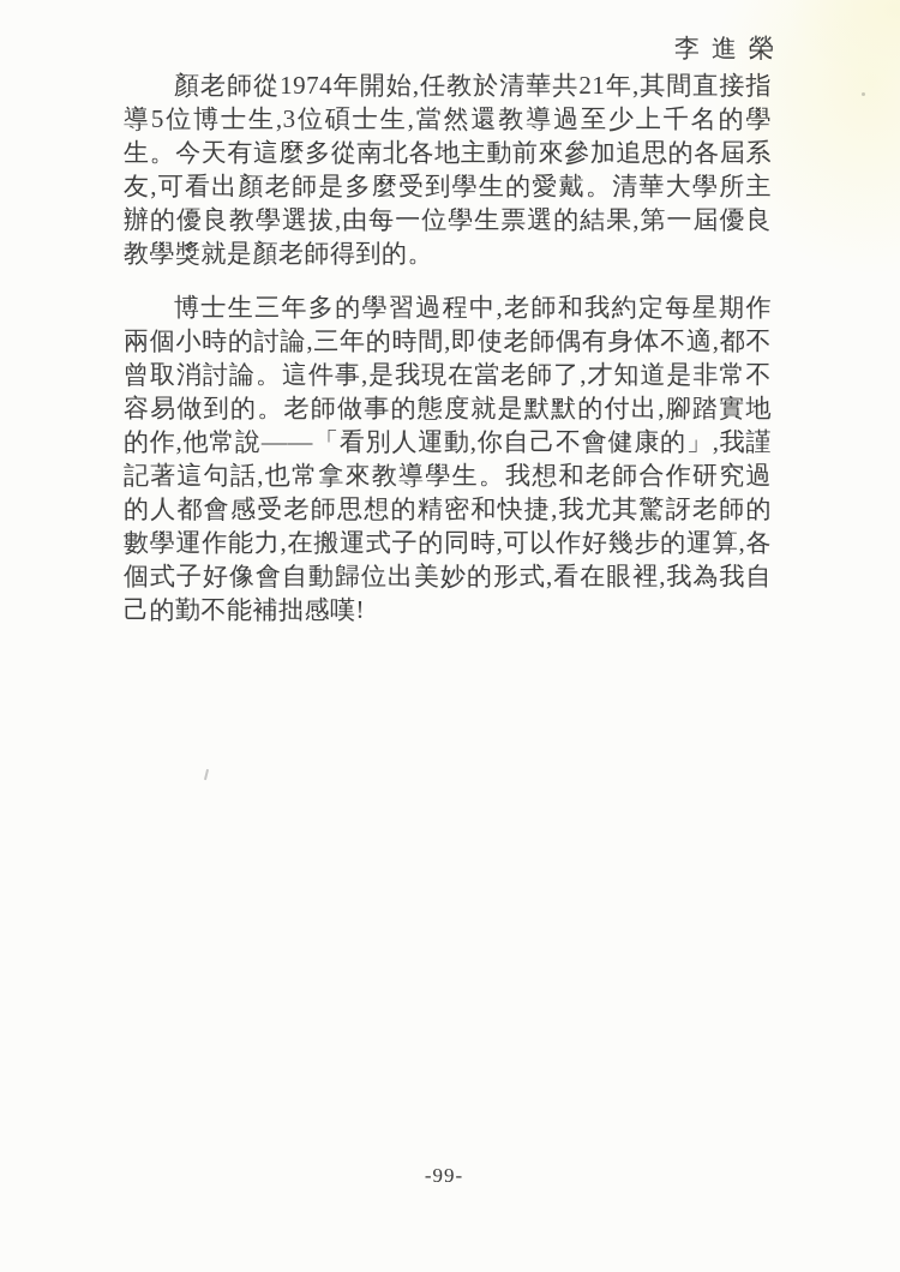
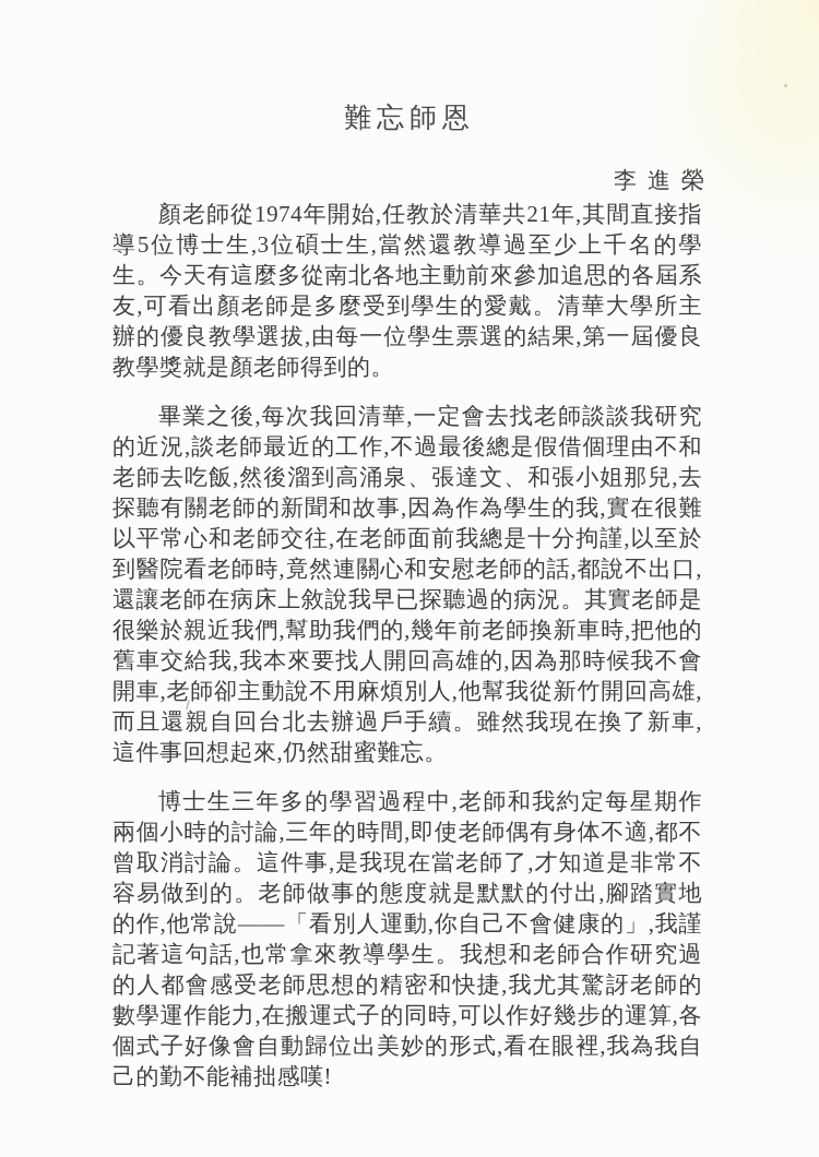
+ 難忘師恩
  李進榮
  顏老師從1974年開始,任教於清華共21年,其間直接指導5位博士生,3位碩士生,當然還教導過至少上千名的學生。今天有這麼多從南北各地主動前來參加追思的各屆系友,可看出顏老師是多麼受到學生的愛戴。清華大學所主辦的優良教學選拔,由每一位學生票選的結果,第一屆優良教學獎就是顏老師得到的。
+ 畢業之後,每次我回清華,一定會去找老師談談我研究的近況,談老師最近的工作,不過最後總是假借個理由不和老師去吃飯,然後溜到高涌泉、張達文、和張小姐那兒,去探聽有關老師的新聞和故事,因為作為學生的我,實在很難以平常心和老師交往,在老師面前我總是十分拘謹,以至於到醫院看老師時,竟然連關心和安慰老師的話,都說不出口,還讓老師在病床上敘說我早已探聽過的病況。其實老師是很樂於親近我們,幫助我們的,幾年前老師換新車時,把他的舊車交給我,我本來要找人開回高雄的,因為那時候我不會開車,老師卻主動說不用麻煩別人,他幫我從新竹開回高雄,而且還親自回台北去辦過戶手續。雖然我現在換了新車,這件事回想起來,仍然甜蜜難忘。
  博士生三年多的學習過程中,老師和我約定每星期作兩個小時的討論,三年的時間,即使老師偶有身体不適,都不曾取消討論。這件事,是我現在當老師了,才知道是非常不容易做到的。老師做事的態度就是默默的付出,腳踏實地的作,他常說——「看別人運動,你自己不會健康的」,我謹記著這句話,也常拿來教導學生。我想和老師合作研究過的人都會感受老師思想的精密和快捷,我尤其驚訝老師的數學運作能力,在搬運式子的同時,可以作好幾步的運算,各個式子好像會自動歸位出美妙的形式,看在眼裡,我為我自己的勤不能補拙感嘆!
- -99-
